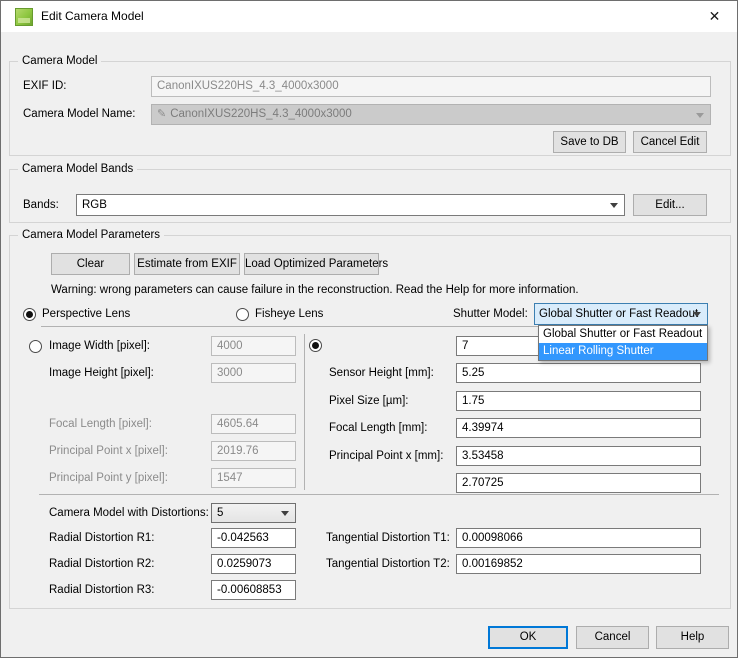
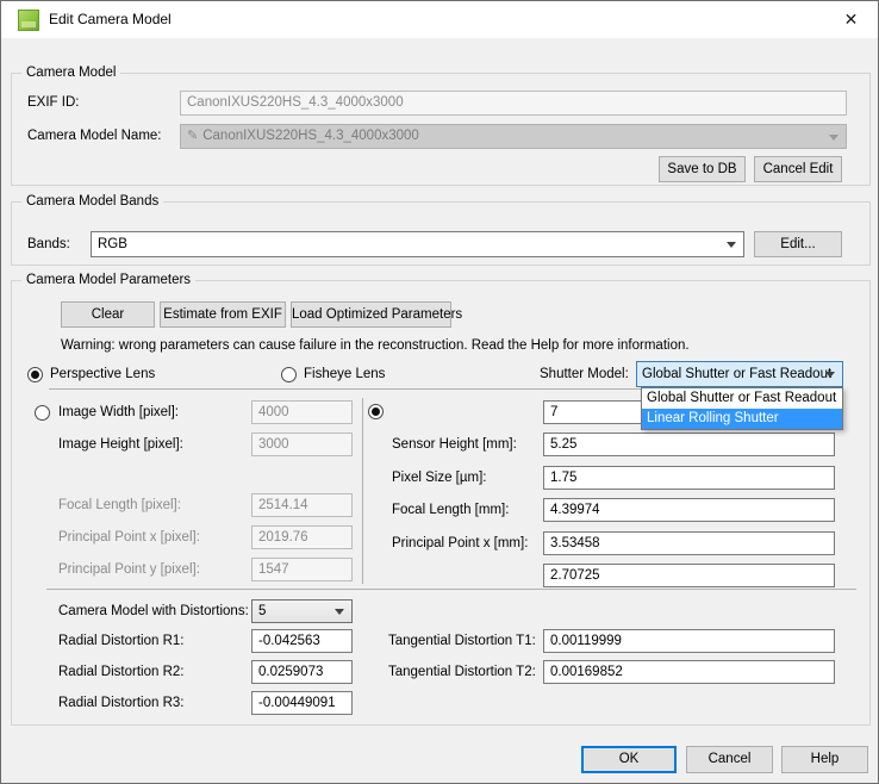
  Edit Camera Model
  ✕
  Camera Model
  EXIF ID:
  CanonIXUS220HS_4.3_4000x3000
  Camera Model Name:
  ✎ CanonIXUS220HS_4.3_4000x3000
  Save to DB
  Cancel Edit
  Camera Model Bands
  Bands:
  RGB
  Edit...
  Camera Model Parameters
  Clear
  Estimate from EXIF
  Load Optimized Parameters
  Warning: wrong parameters can cause failure in the reconstruction. Read the Help for more information.
  Perspective Lens
  Fisheye Lens
  Shutter Model:
  Global Shutter or Fast Readout
  Image Width [pixel]:
  4000
  Image Height [pixel]:
  3000
  Focal Length [pixel]:
- 4605.64
+ 2514.14
  Principal Point x [pixel]:
  2019.76
  Principal Point y [pixel]:
  1547
  7
  Sensor Height [mm]:
  5.25
  Pixel Size [µm]:
  1.75
  Focal Length [mm]:
  4.39974
  Principal Point x [mm]:
  3.53458
  2.70725
  Camera Model with Distortions:
  5
  Radial Distortion R1:
  -0.042563
  Radial Distortion R2:
  0.0259073
  Radial Distortion R3:
- -0.00608853
+ -0.00449091
  Tangential Distortion T1:
- 0.00098066
+ 0.00119999
  Tangential Distortion T2:
  0.00169852
  Global Shutter or Fast Readout
  Linear Rolling Shutter
  OK
  Cancel
  Help
